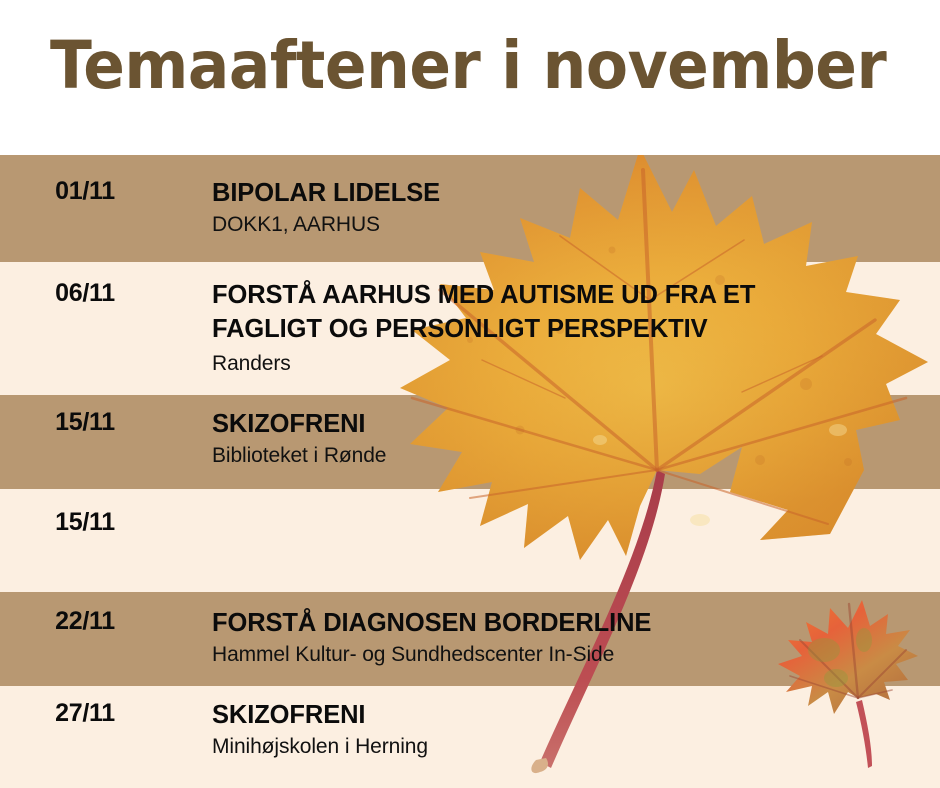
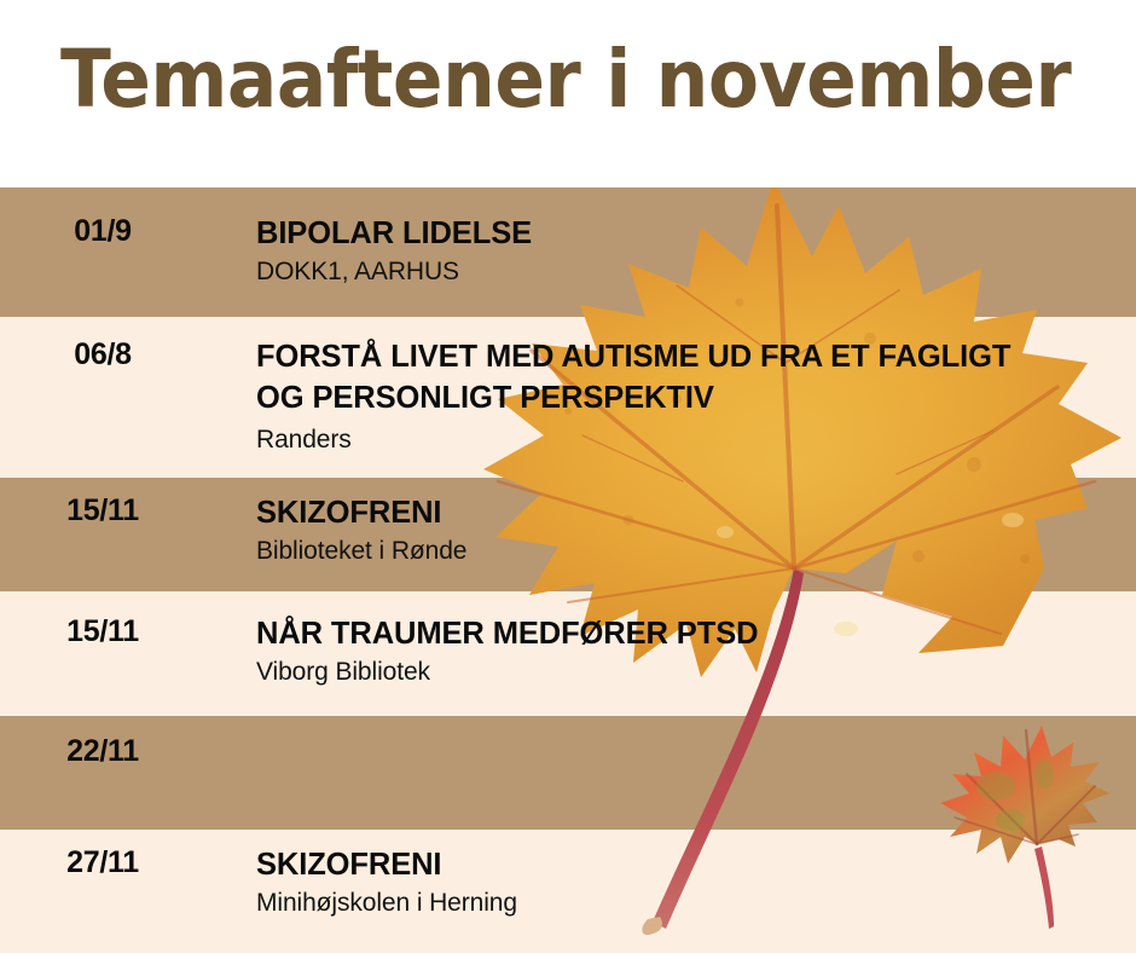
  Temaaftener i november
- 01/11
+ 01/9
  BIPOLAR LIDELSE
  DOKK1, AARHUS
- 06/11
+ 06/8
- FORSTÅ AARHUS MED AUTISME UD FRA ET FAGLIGT OG PERSONLIGT PERSPEKTIV
+ FORSTÅ LIVET MED AUTISME UD FRA ET FAGLIGT OG PERSONLIGT PERSPEKTIV
  Randers
  15/11
  SKIZOFRENI
  Biblioteket i Rønde
  15/11
+ NÅR TRAUMER MEDFØRER PTSD
+ Viborg Bibliotek
  22/11
- FORSTÅ DIAGNOSEN BORDERLINE
- Hammel Kultur- og Sundhedscenter In-Side
  27/11
  SKIZOFRENI
  Minihøjskolen i Herning
